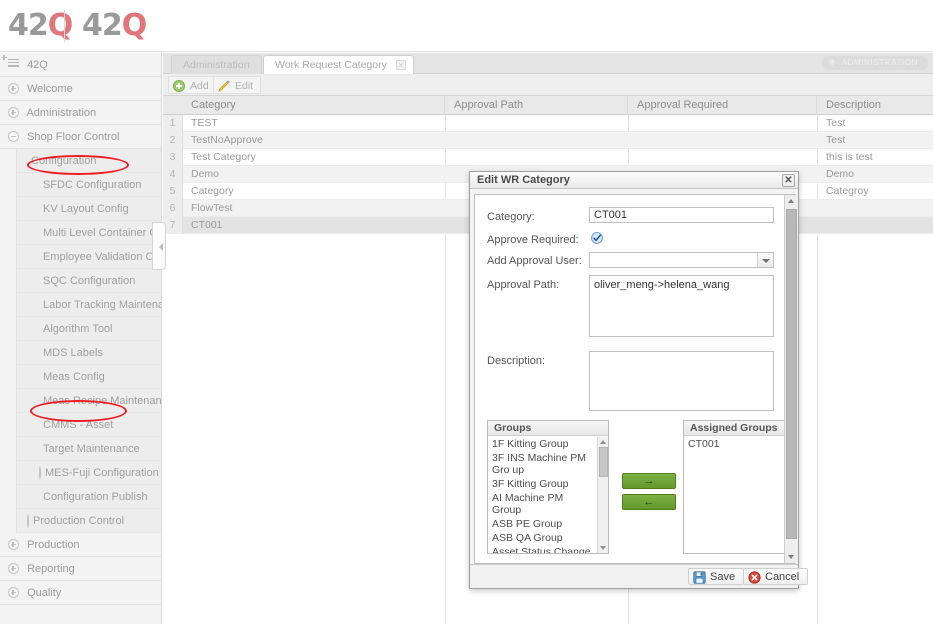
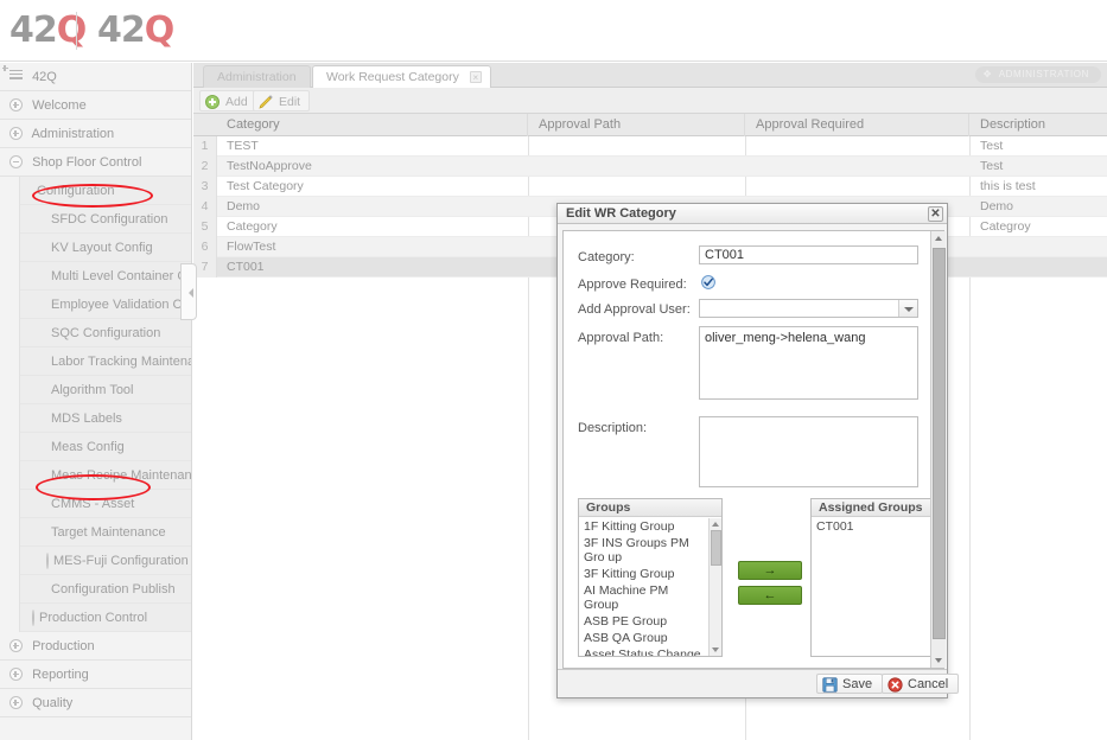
  42Q
  42Q
  42Q
  Welcome
  Administration
  Shop Floor Control
  Configuration
  SFDC Configuration
  KV Layout Config
  Multi Level Container
  Employee Validation C
  SQC Configuration
  Labor Tracking Mainten
  Algorithm Tool
  MDS Labels
  Meas Config
  Meas Recipe Maintenan
  CMMS - Asset
  Target Maintenance
  MES-Fuji Configuration
  Configuration Publish
  Production Control
  Production
  Reporting
  Quality
  Administration
  Work Request Category
  ×
  Add
  Edit
  Category
  Approval Path
  Approval Required
  Description
  1
  TEST
  Test
  2
  TestNoApprove
  Test
  3
  Test Category
  this is test
  4
  Demo
  Demo
  5
  Category
  Categroy
  6
  FlowTest
  7
  CT001
  Edit WR Category
  ✕
  Category:
  CT001
  Approve Required:
  Add Approval User:
  Approval Path:
  oliver_meng->helena_wang
  Description:
  Groups
  1F Kitting Group
- 3F INS Machine PM Gro up
+ 3F INS Groups PM Gro up
  3F Kitting Group
  AI Machine PM Group
  ASB PE Group
  ASB QA Group
  Asset Status Change
  →
  ←
  Assigned Groups
  CT001
  Save
  Cancel
